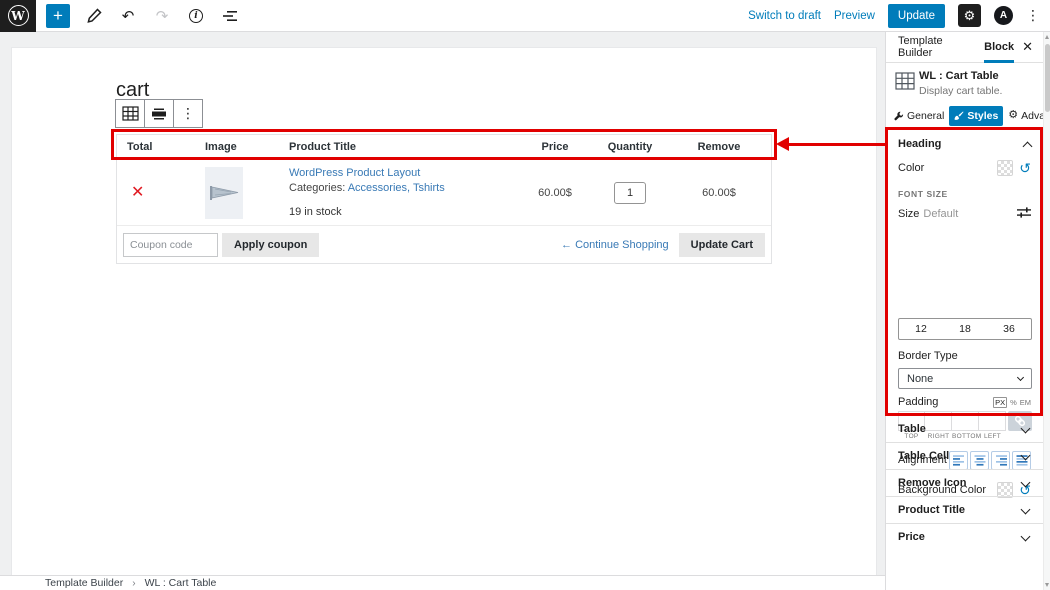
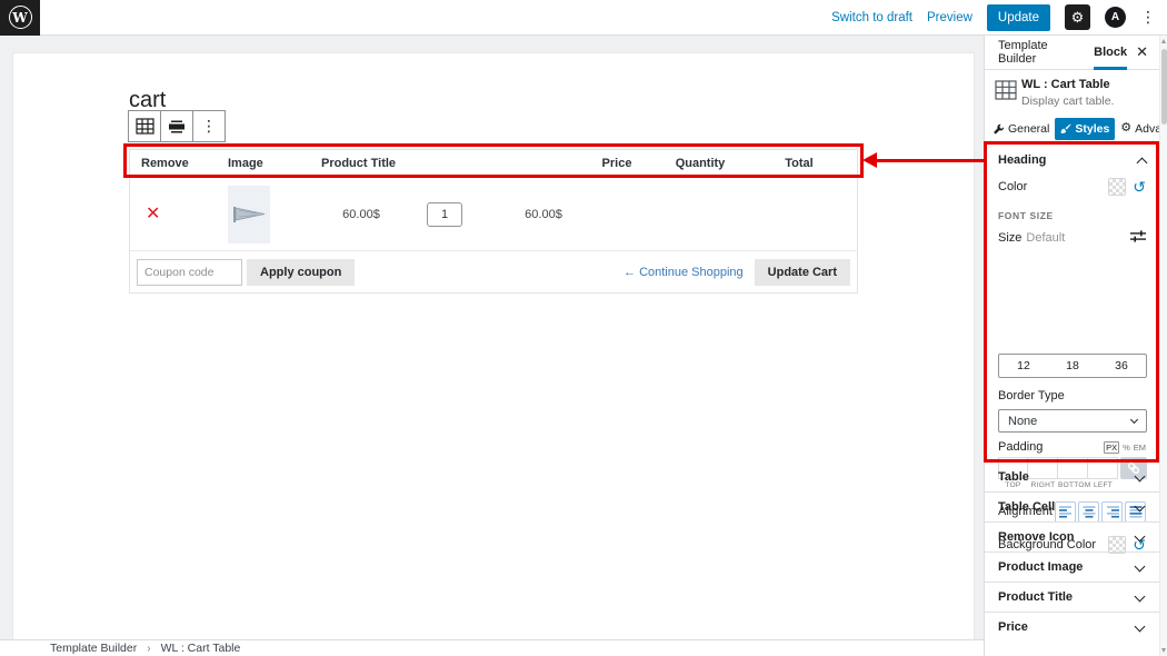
  W
- +
- ↶
- ↷
- i
  Switch to draft
  Preview
  Update
  ⚙
  A
  ⋮
  cart
  ⋮
- Total
+ Remove
  Image
  Product Title
  Price
  Quantity
- Remove
+ Total
  ✕
- WordPress Product Layout
- Categories: Accessories, Tshirts
- 19 in stock
  60.00$
  1
  60.00$
  Coupon code
  Apply coupon
  ← Continue Shopping
  Update Cart
  Template Builder
  ›
  WL : Cart Table
  Template Builder
  Block
  ✕
  WL : Cart Table
  Display cart table.
  General
  Styles
  ⚙
  Heading
  Color
  ↺
  FONT SIZE
  Size
  Default
  12
  18
  36
  Border Type
  None
  Padding
  PX
  %
  EM
  Alignment
  Background Color
  ↺
  Table
  Table Cell
  Remove Icon
+ Product Image
  Product Title
  Price
